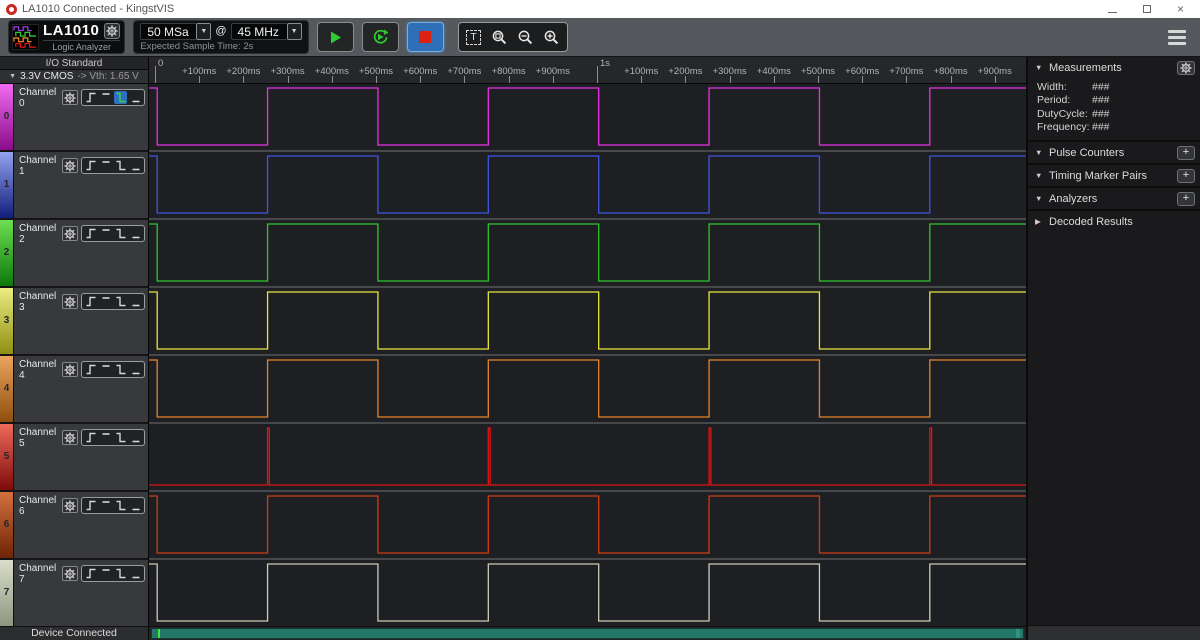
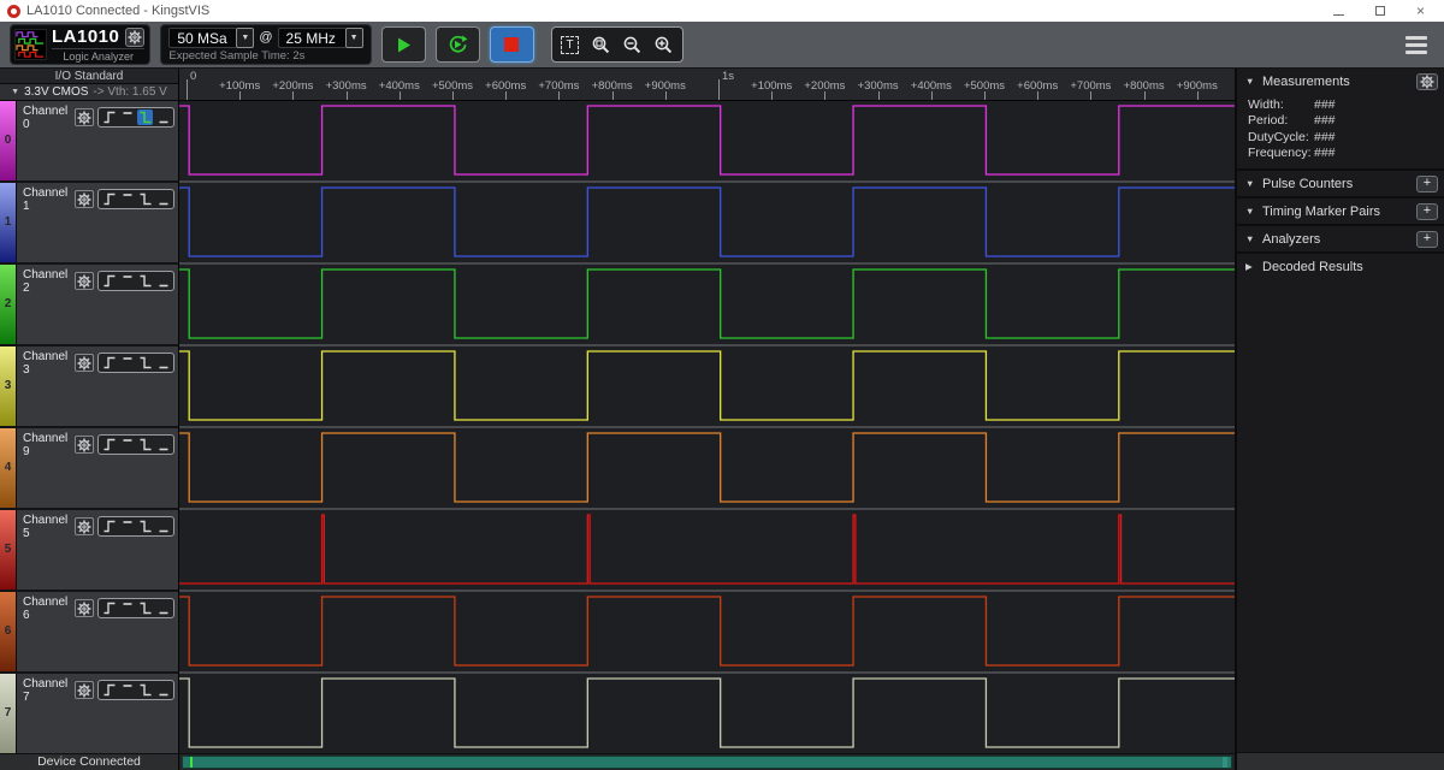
  LA1010 Connected - KingstVIS
  ×
  LA1010
  Logic Analyzer
  50 MSa
  @
- 45 MHz
+ 25 MHz
  Expected Sample Time: 2s
  T
  I/O Standard
  3.3V CMOS
  -> Vth: 1.65 V
  0
  Channel 0
  1
  Channel 1
  2
  Channel 2
  3
  Channel 3
  4
- Channel 4
+ Channel 9
  5
  Channel 5
  6
  Channel 6
  7
  Channel 7
  Device Connected
  0
  +100ms
  +200ms
  +300ms
  +400ms
  +500ms
  +600ms
  +700ms
  +800ms
  +900ms
  1s
  +100ms
  +200ms
  +300ms
  +400ms
  +500ms
  +600ms
  +700ms
  +800ms
  +900ms
  ▼
  Measurements
  Width:
  ###
  Period:
  ###
  DutyCycle:
  ###
  Frequency:
  ###
  ▼
  Pulse Counters
  +
  ▼
  Timing Marker Pairs
  +
  ▼
  Analyzers
  +
  ▶
  Decoded Results
